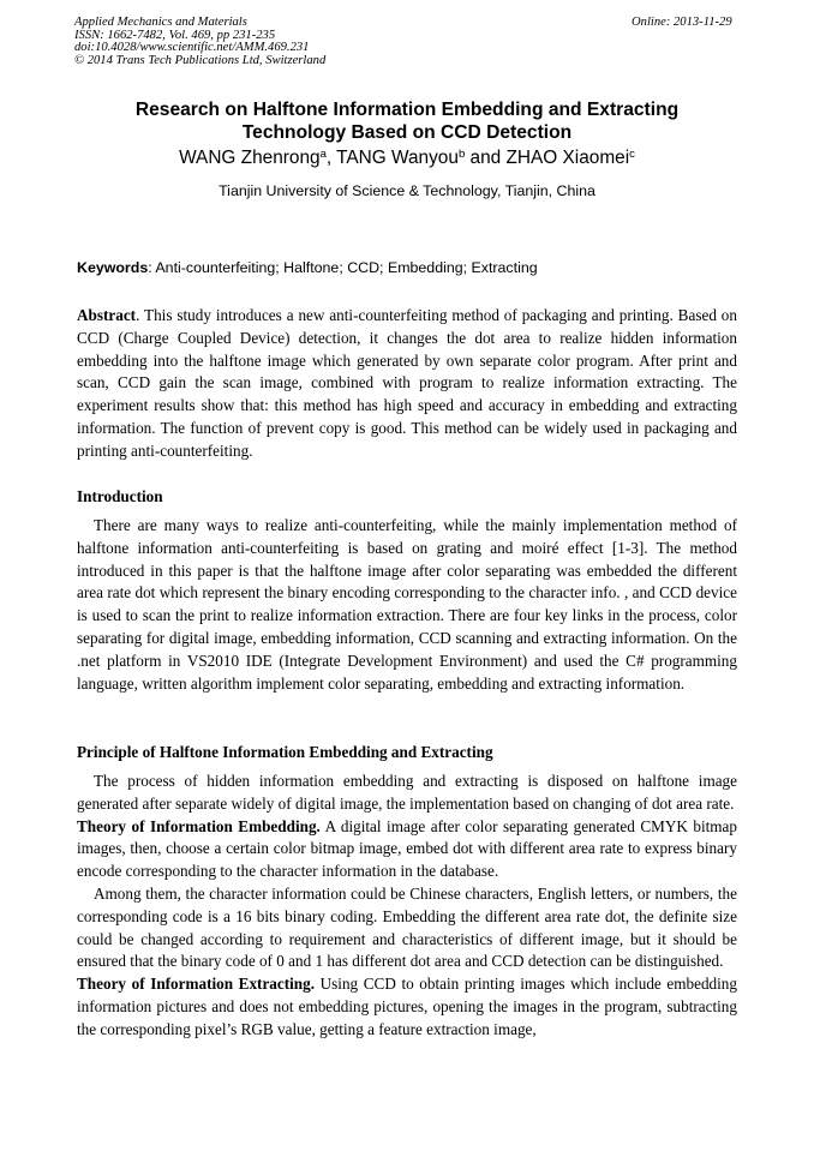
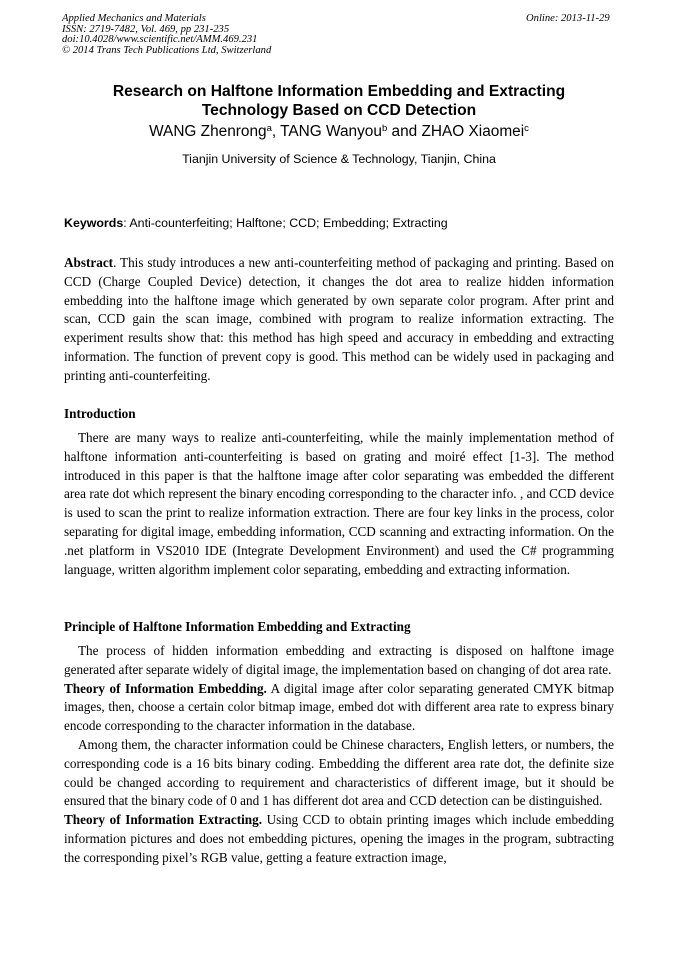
  Applied Mechanics and Materials
- ISSN: 1662-7482, Vol. 469, pp 231-235
+ ISSN: 2719-7482, Vol. 469, pp 231-235
  doi:10.4028/www.scientific.net/AMM.469.231
  © 2014 Trans Tech Publications Ltd, Switzerland
  Online: 2013-11-29
  Research on Halftone Information Embedding and Extracting
  Technology Based on CCD Detection
  WANG Zhenronga, TANG Wanyoub and ZHAO Xiaomeic
  Tianjin University of Science & Technology, Tianjin, China
  Keywords: Anti-counterfeiting; Halftone; CCD; Embedding; Extracting
  Abstract. This study introduces a new anti-counterfeiting method of packaging and printing. Based on CCD (Charge Coupled Device) detection, it changes the dot area to realize hidden information embedding into the halftone image which generated by own separate color program. After print and scan, CCD gain the scan image, combined with program to realize information extracting. The experiment results show that: this method has high speed and accuracy in embedding and extracting information. The function of prevent copy is good. This method can be widely used in packaging and printing anti-counterfeiting.
  Introduction
  There are many ways to realize anti-counterfeiting, while the mainly implementation method of halftone information anti-counterfeiting is based on grating and moiré effect [1-3]. The method introduced in this paper is that the halftone image after color separating was embedded the different area rate dot which represent the binary encoding corresponding to the character info. , and CCD device is used to scan the print to realize information extraction. There are four key links in the process, color separating for digital image, embedding information, CCD scanning and extracting information. On the .net platform in VS2010 IDE (Integrate Development Environment) and used the C# programming language, written algorithm implement color separating, embedding and extracting information.
  Principle of Halftone Information Embedding and Extracting
  The process of hidden information embedding and extracting is disposed on halftone image generated after separate widely of digital image, the implementation based on changing of dot area rate.
  Theory of Information Embedding. A digital image after color separating generated CMYK bitmap images, then, choose a certain color bitmap image, embed dot with different area rate to express binary encode corresponding to the character information in the database.
  Among them, the character information could be Chinese characters, English letters, or numbers, the corresponding code is a 16 bits binary coding. Embedding the different area rate dot, the definite size could be changed according to requirement and characteristics of different image, but it should be ensured that the binary code of 0 and 1 has different dot area and CCD detection can be distinguished.
  Theory of Information Extracting. Using CCD to obtain printing images which include embedding information pictures and does not embedding pictures, opening the images in the program, subtracting the corresponding pixel’s RGB value, getting a feature extraction image,
